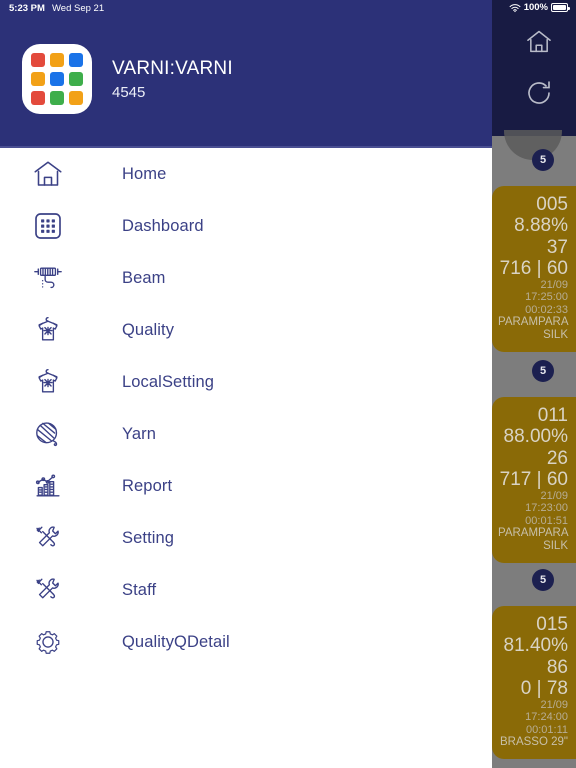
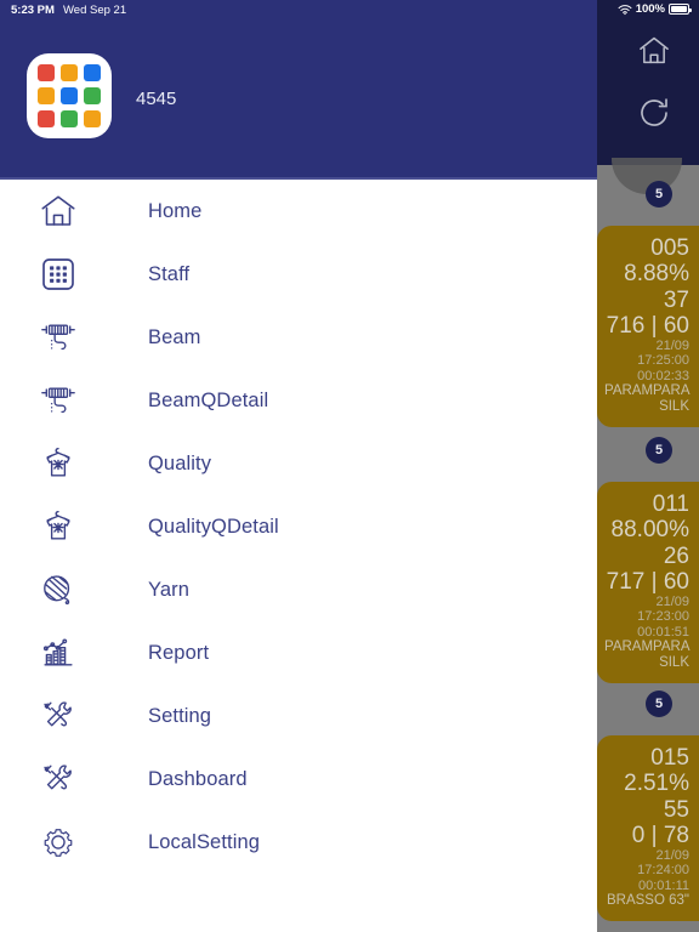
  5
  005
  8.88%
  37
  716 | 60
  21/09 17:25:00
  00:02:33
  PARAMPARA SILK
  5
  011
  88.00%
  26
  717 | 60
  21/09 17:23:00
  00:01:51
  PARAMPARA SILK
  5
  015
- 81.40%
+ 2.51%
- 86
+ 55
  0 | 78
  21/09 17:24:00
  00:01:11
- BRASSO 29"
+ BRASSO 63"
- VARNI:VARNI
  4545
  Home
- Dashboard
+ Staff
  Beam
+ BeamQDetail
  Quality
- LocalSetting
+ QualityQDetail
  Yarn
  Report
  Setting
- Staff
+ Dashboard
- QualityQDetail
+ LocalSetting
  5:23 PM
  Wed Sep 21
  100%
